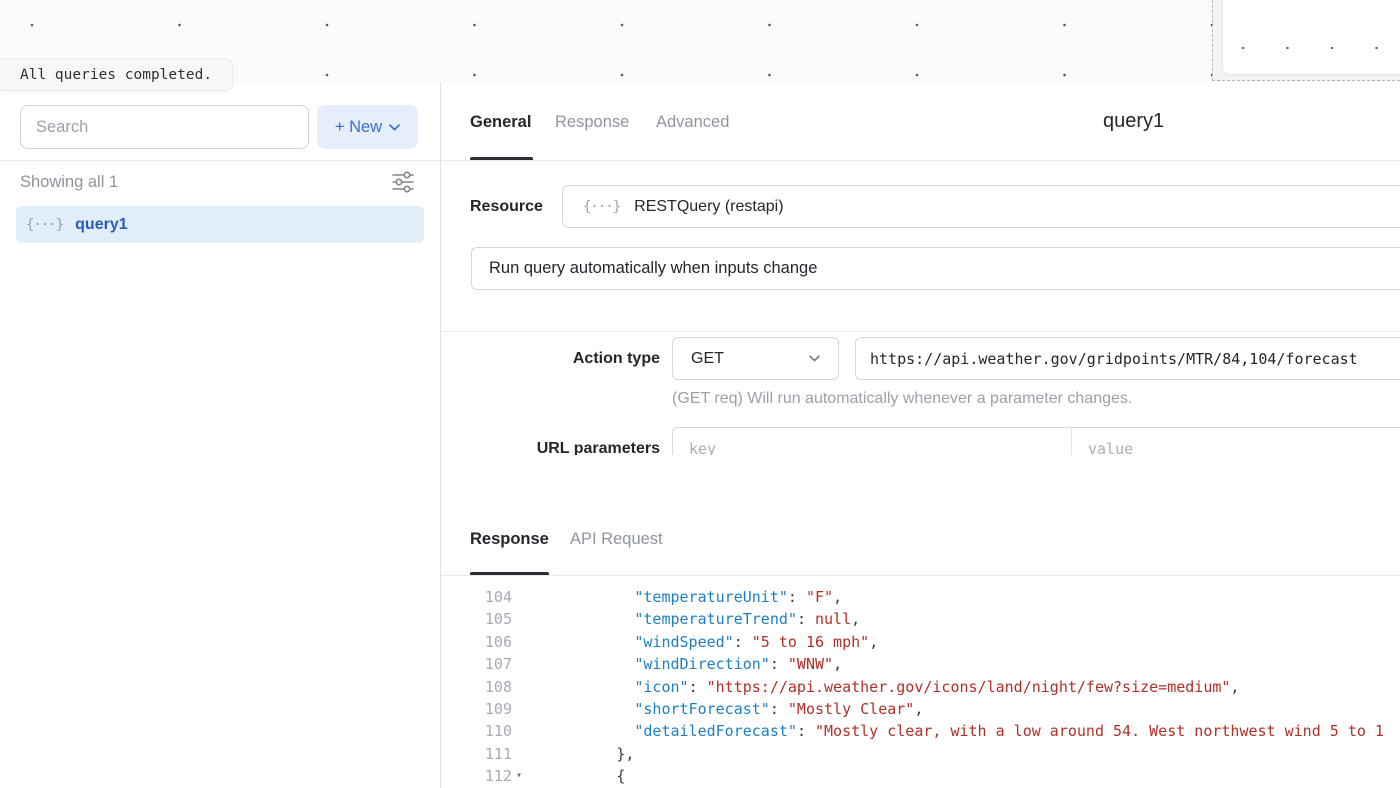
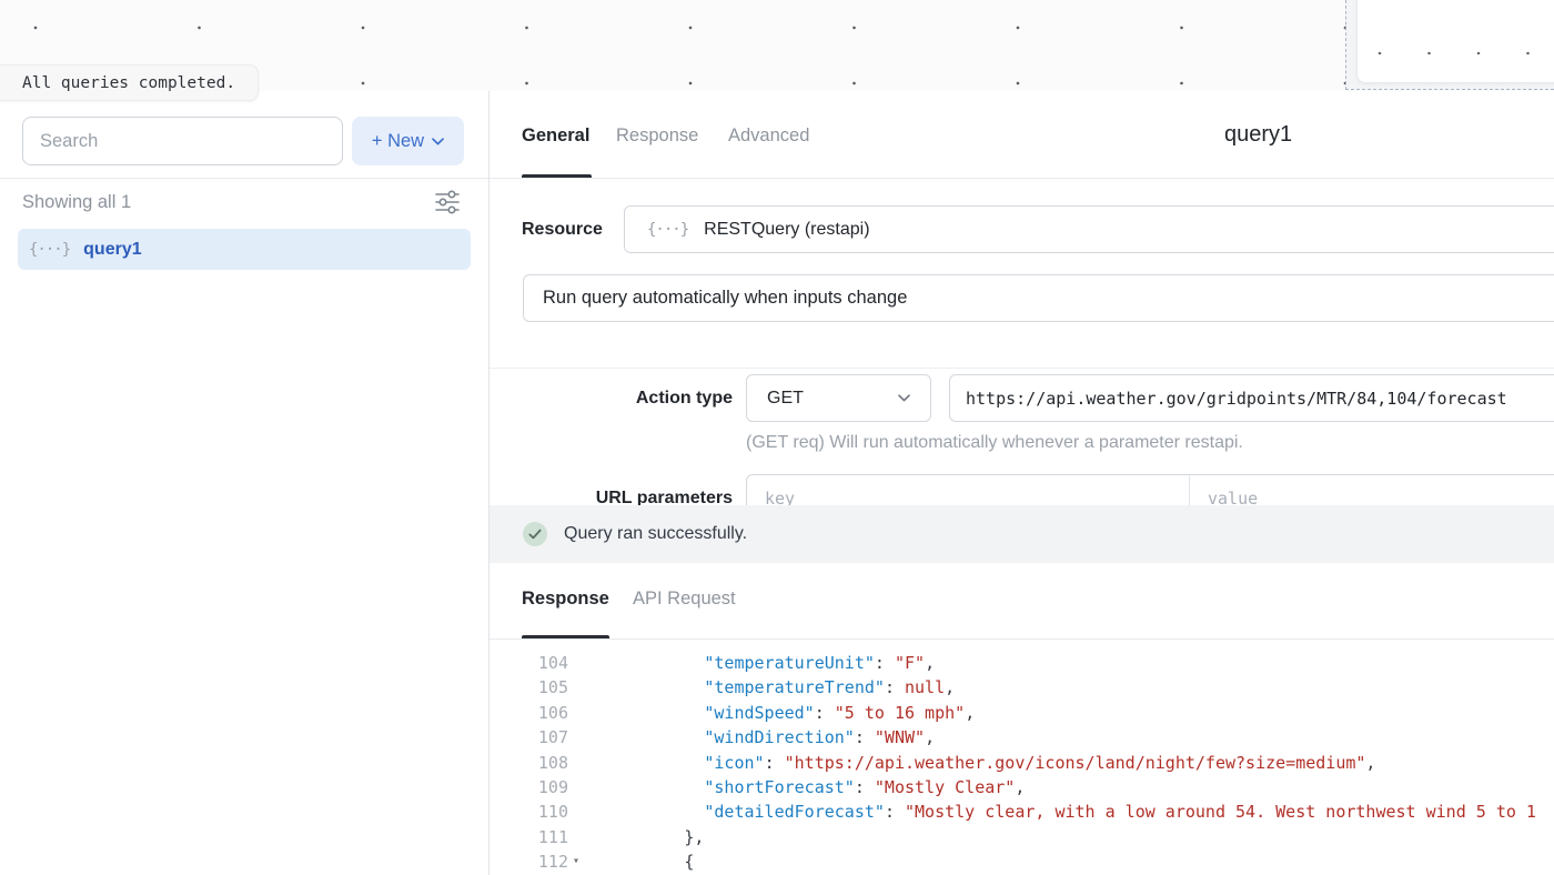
  All queries completed.
  Search
  + New
  Showing all 1
  {···}
  query1
  General
  Response
  Advanced
  query1
  Resource
  {···}
  RESTQuery (restapi)
  Run query automatically when inputs change
  Action type
  GET
  https://api.weather.gov/gridpoints/MTR/84,104/forecast
- (GET req) Will run automatically whenever a parameter changes.
+ (GET req) Will run automatically whenever a parameter restapi.
  URL parameters
  key
  value
+ Query ran successfully.
  Response
  API Request
  104
  "temperatureUnit": "F",
  105
  "temperatureTrend": null,
  106
  "windSpeed": "5 to 16 mph",
  107
  "windDirection": "WNW",
  108
  "icon": "https://api.weather.gov/icons/land/night/few?size=medium",
  109
  "shortForecast": "Mostly Clear",
  110
  "detailedForecast": "Mostly clear, with a low around 54. West northwest wind 5 to 1
  111
  },
  112
  ▾
  {
